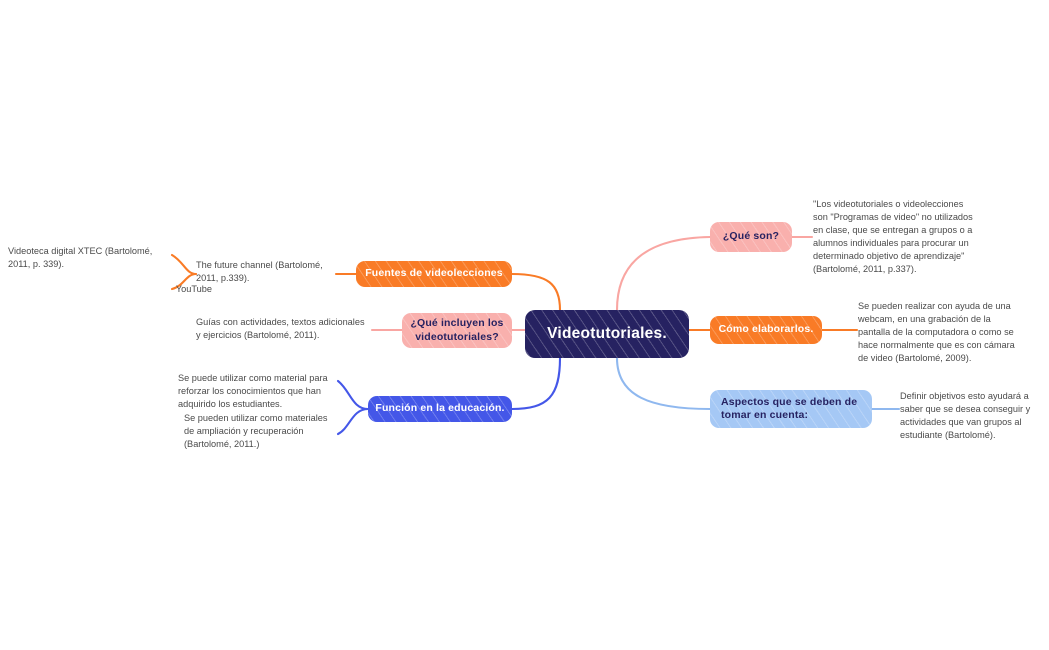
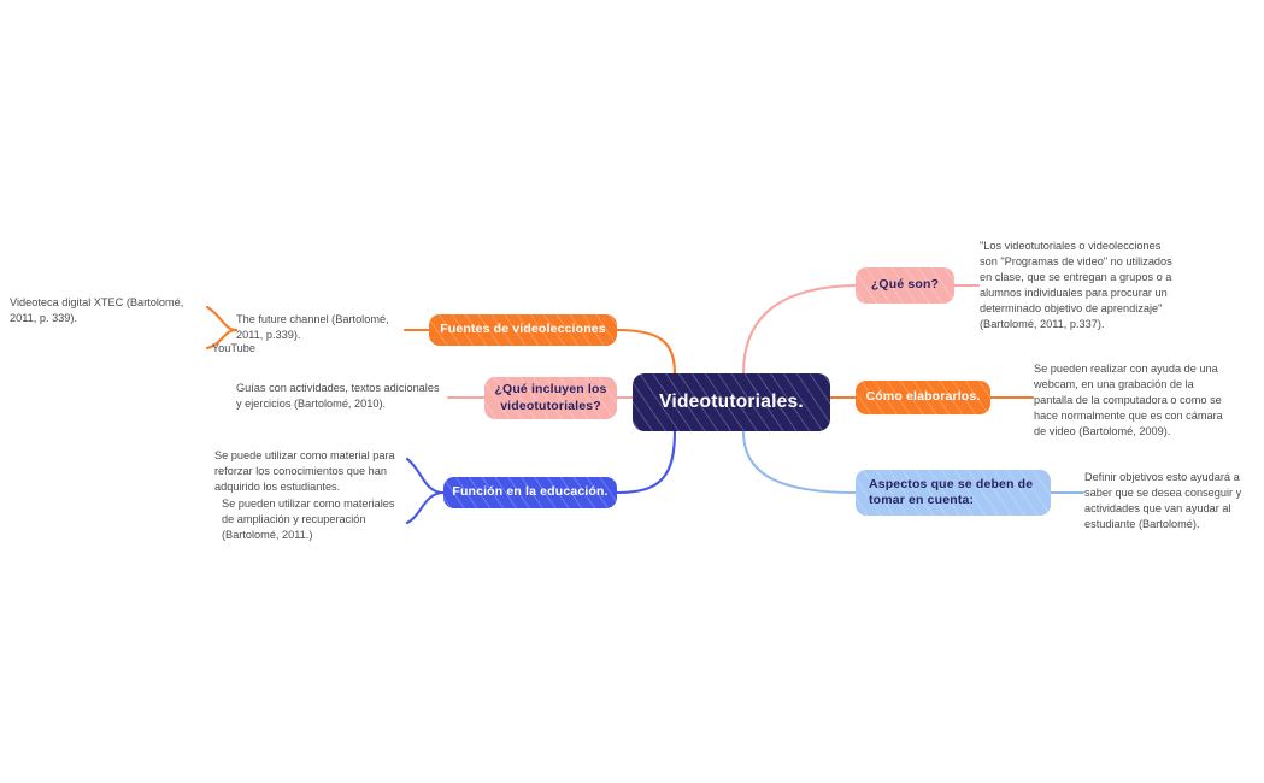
  Videotutoriales.
  ¿Qué son?
  Cómo elaborarlos.
  Aspectos que se deben de
  tomar en cuenta:
  Fuentes de videolecciones
  ¿Qué incluyen los
  videotutoriales?
  Función en la educación.
  "Los videotutoriales o videolecciones son "Programas de video" no utilizados en clase, que se entregan a grupos o a alumnos individuales para procurar un determinado objetivo de aprendizaje" (Bartolomé, 2011, p.337).
  Se pueden realizar con ayuda de una webcam, en una grabación de la pantalla de la computadora o como se hace normalmente que es con cámara de video (Bartolomé, 2009).
- Definir objetivos esto ayudará a saber que se desea conseguir y actividades que van grupos al estudiante (Bartolomé).
+ Definir objetivos esto ayudará a saber que se desea conseguir y actividades que van ayudar al estudiante (Bartolomé).
  The future channel (Bartolomé, 2011, p.339).
  Videoteca digital XTEC (Bartolomé, 2011, p. 339).
  YouTube
- Guías con actividades, textos adicionales y ejercicios (Bartolomé, 2011).
+ Guías con actividades, textos adicionales y ejercicios (Bartolomé, 2010).
  Se puede utilizar como material para reforzar los conocimientos que han adquirido los estudiantes.
  Se pueden utilizar como materiales de ampliación y recuperación (Bartolomé, 2011.)
